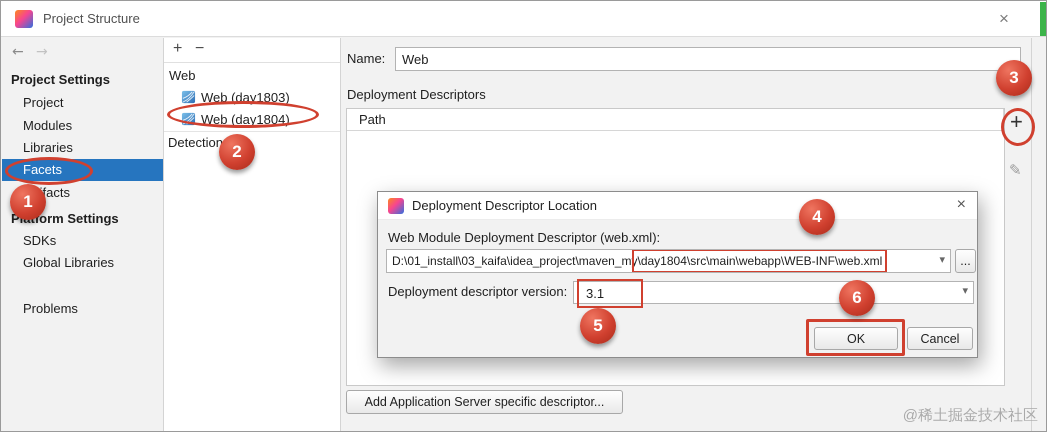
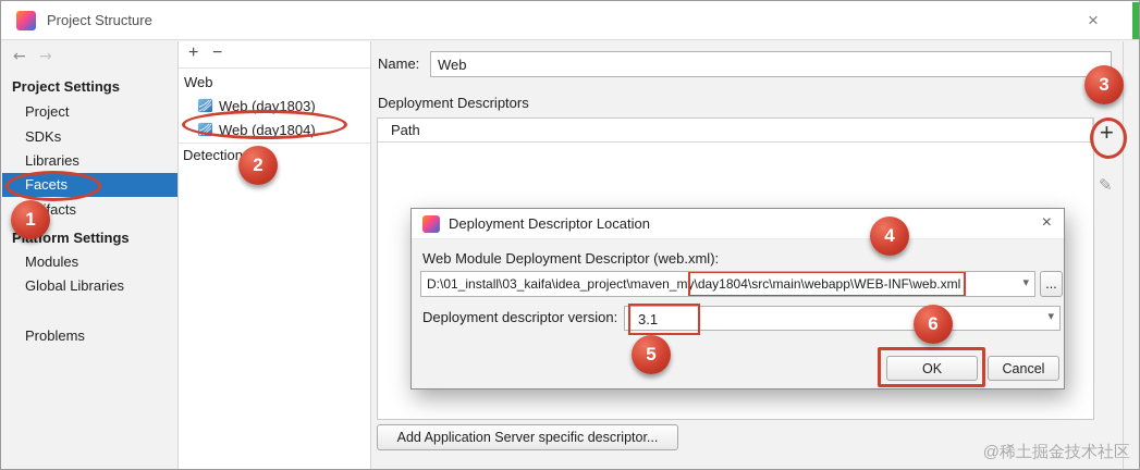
  Project Structure
  ×
  ←
  →
  Project Settings
  Project
- Modules
+ SDKs
  Libraries
  Facets
  Pform Settings
- SDKs
+ Modules
  Global Libraries
  Problems
  +
  −
  Web
  Web (day1803)
  Web (day1804)
  Detection
  Name:
  Web
  Deployment Descriptors
  Path
  +
  ✎
  Add Application Server specific descriptor...
  Deployment Descriptor Location
  ×
  Web Module Deployment Descriptor (web.xml):
  D:\01_install\03_kaifa\idea_project\maven_my\day1804\src\main\webapp\WEB-INF\web.xml
  ▾
  ...
  Deployment descriptor version:
  3.1
  ▾
  OK
  Cancel
  1
  2
  3
  4
  5
  6
  @稀土掘金技术社区
